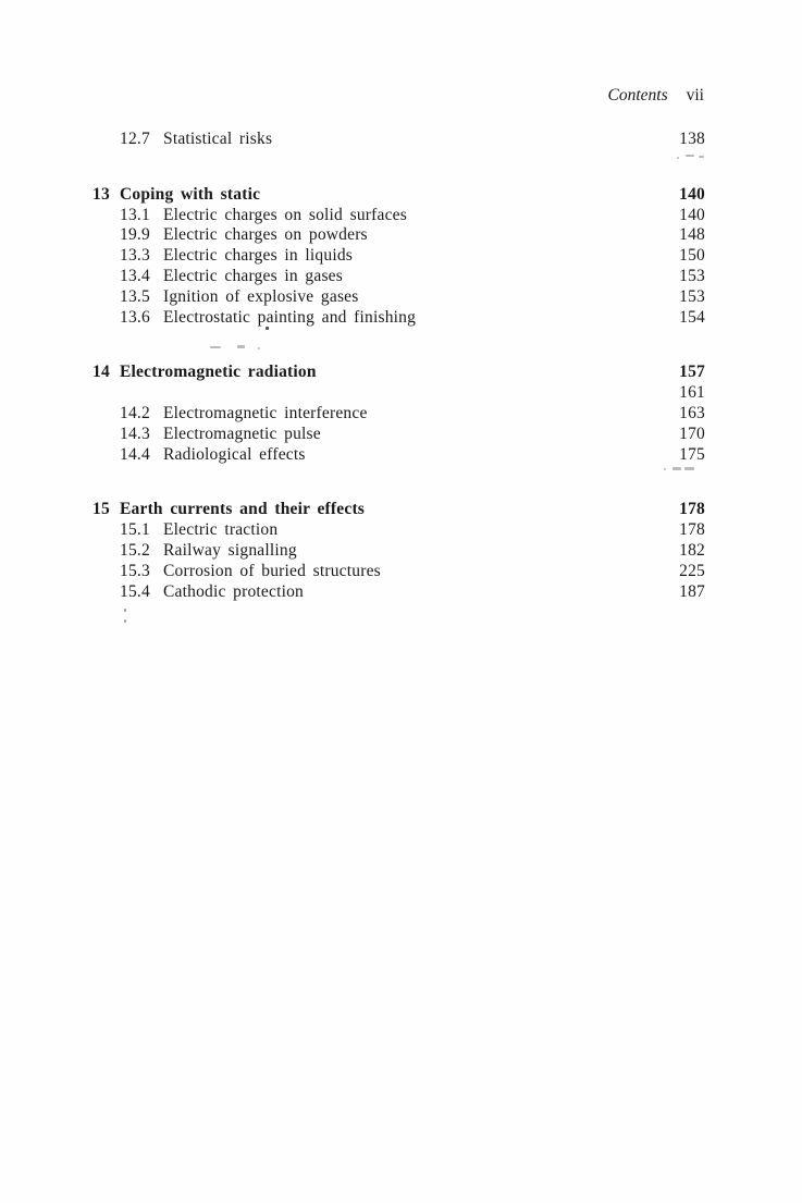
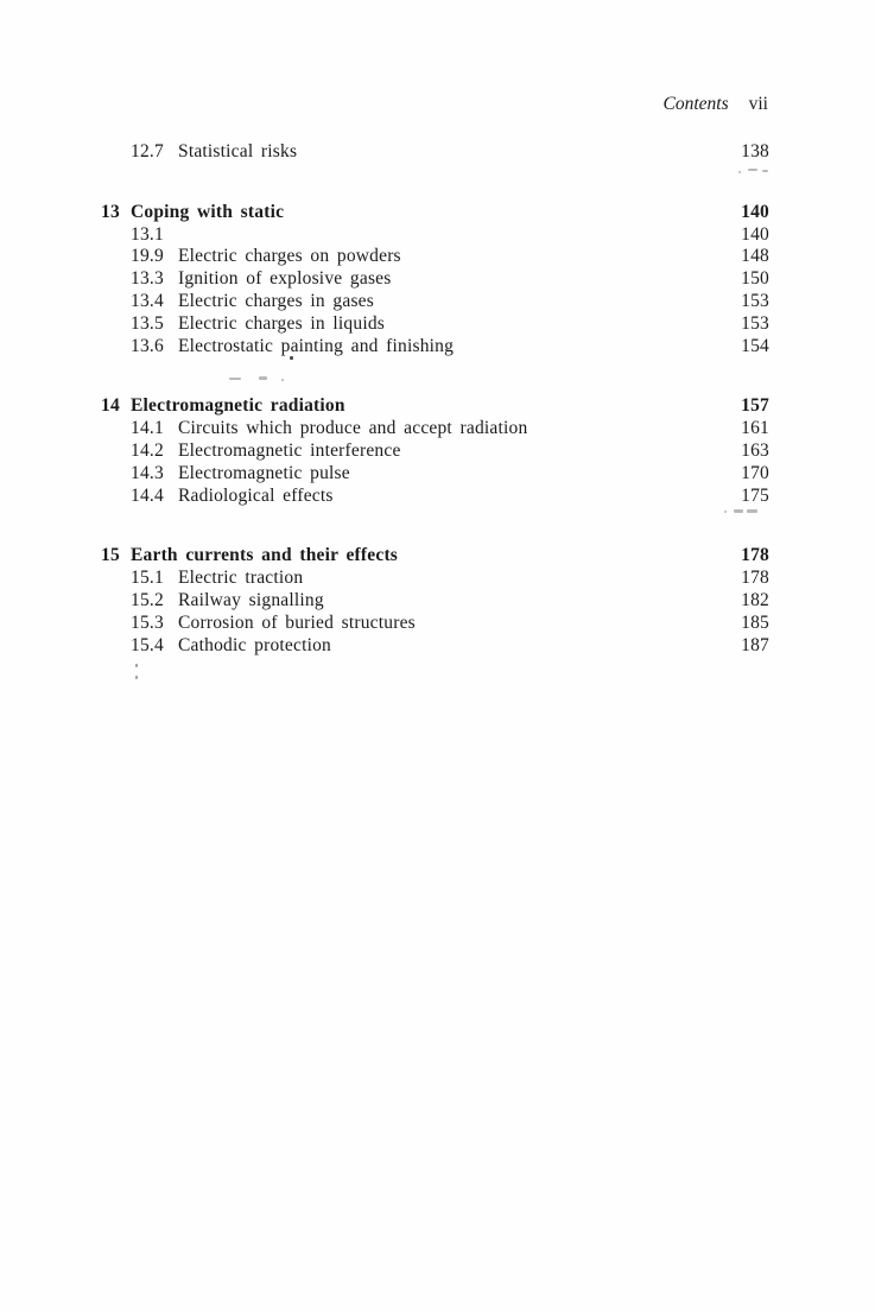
  Contents vii
  12.7
  Statistical risks
  138
  13
  Coping with static
  140
  13.1
- Electric charges on solid surfaces
  140
  19.9
  Electric charges on powders
  148
  13.3
- Electric charges in liquids
+ Ignition of explosive gases
  150
  13.4
  Electric charges in gases
  153
  13.5
- Ignition of explosive gases
+ Electric charges in liquids
  153
  13.6
  Electrostatic painting and finishing
  154
  14
  Electromagnetic radiation
  157
+ 14.1
+ Circuits which produce and accept radiation
  161
  14.2
  Electromagnetic interference
  163
  14.3
  Electromagnetic pulse
  170
  14.4
  Radiological effects
  175
  15
  Earth currents and their effects
  178
  15.1
  Electric traction
  178
  15.2
  Railway signalling
  182
  15.3
  Corrosion of buried structures
- 225
+ 185
  15.4
  Cathodic protection
  187
